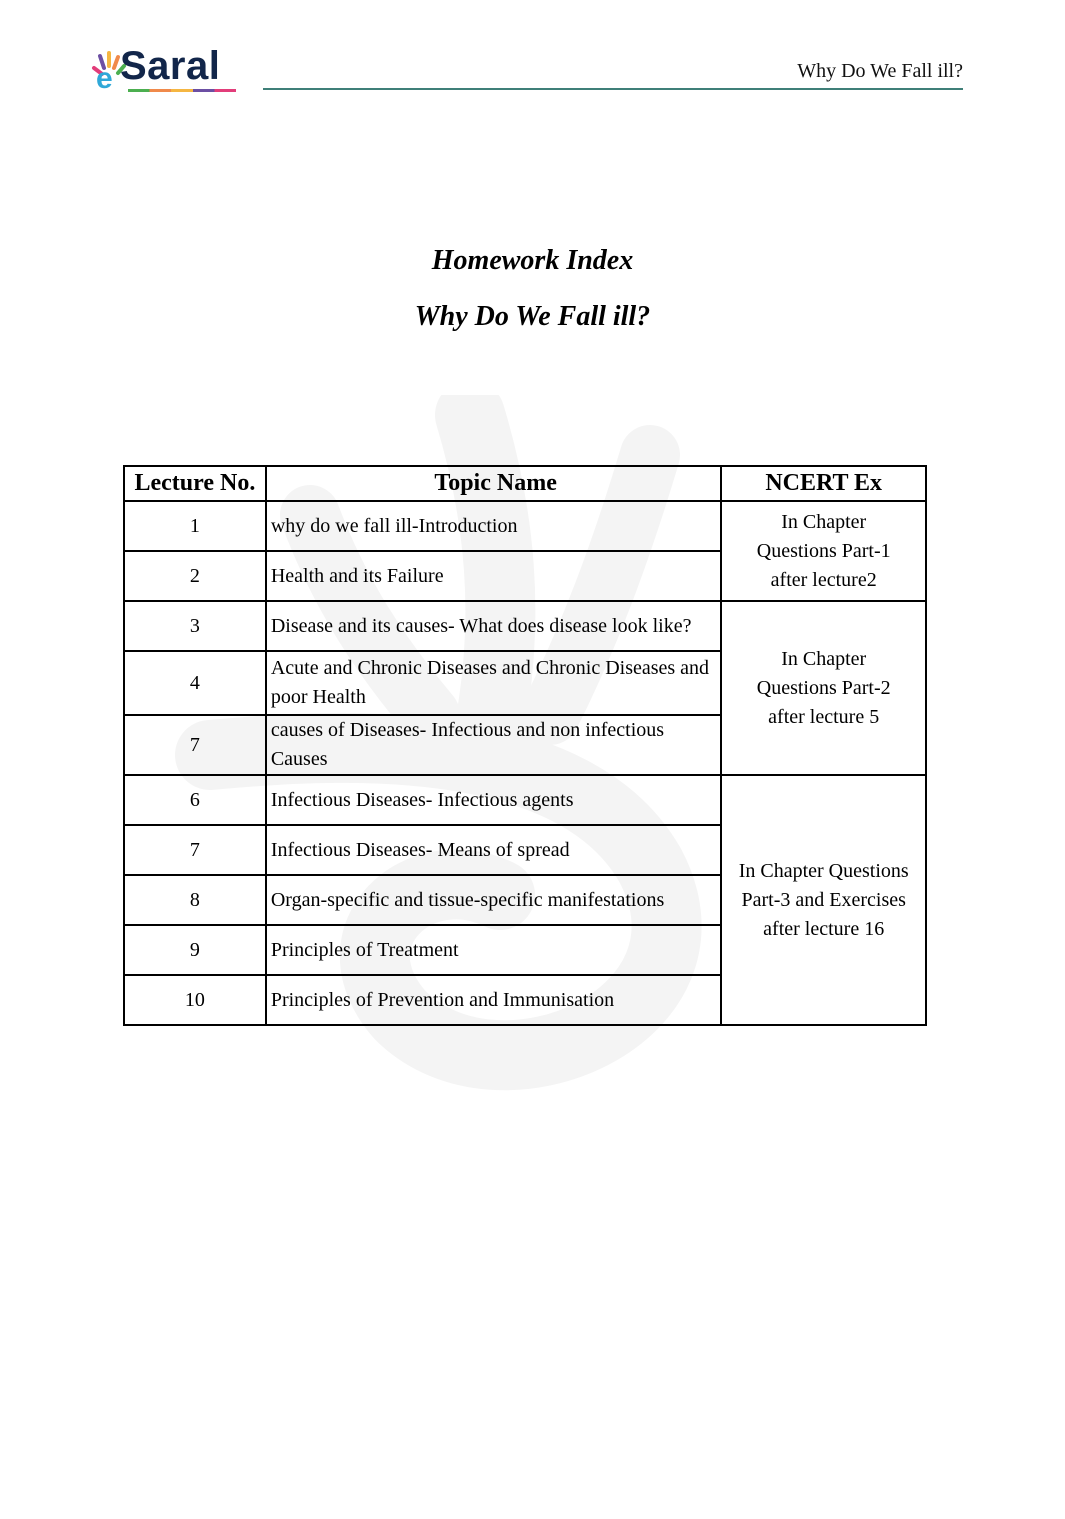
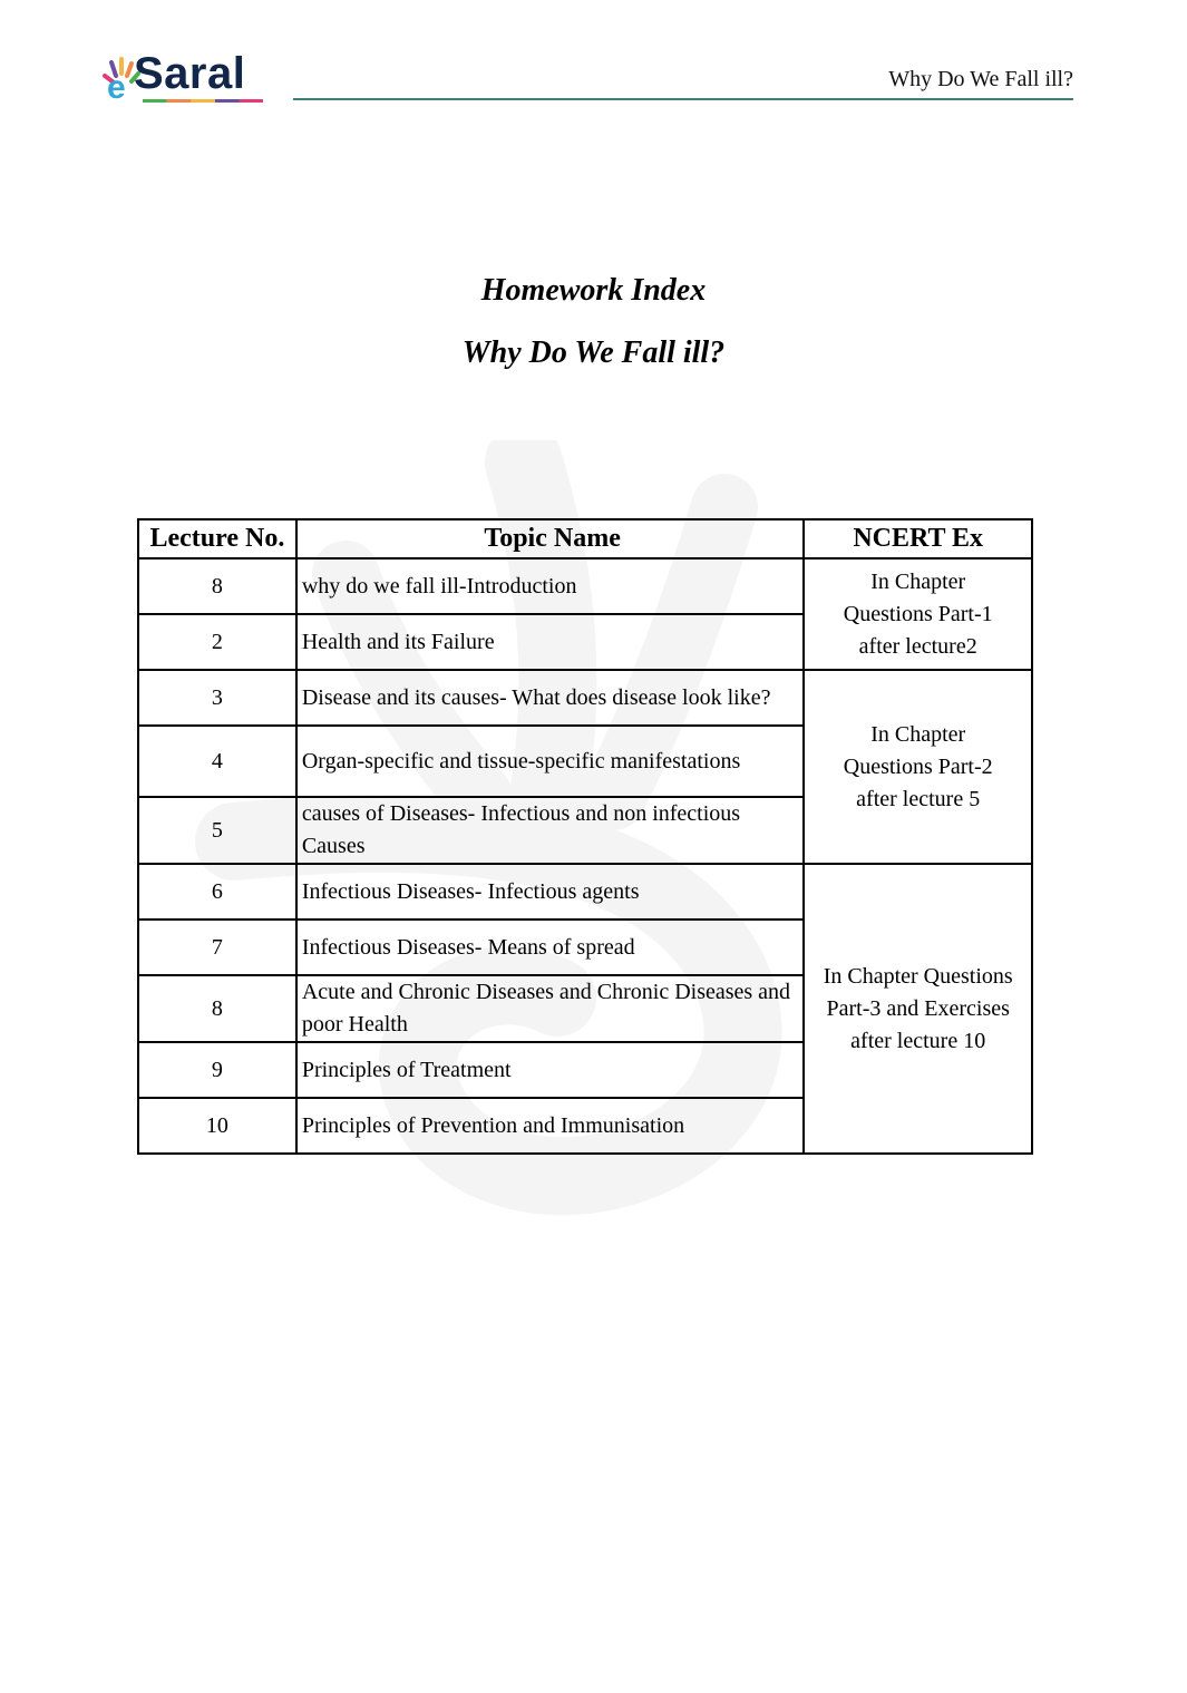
  e
  Saral
  Why Do We Fall ill?
  Homework Index
  Why Do We Fall ill?
  Lecture No.	Topic Name	NCERT Ex
- 1	why do we fall ill-Introduction	In Chapter Questions Part-1 after lecture2
+ 8	why do we fall ill-Introduction	In Chapter Questions Part-1 after lecture2
  2	Health and its Failure
  3	Disease and its causes- What does disease look like?	In Chapter Questions Part-2 after lecture 5
- 4	Acute and Chronic Diseases and Chronic Diseases and poor Health
+ 4	Organ-specific and tissue-specific manifestations
- 7	causes of Diseases- Infectious and non infectious Causes
+ 5	causes of Diseases- Infectious and non infectious Causes
- 6	Infectious Diseases- Infectious agents	In Chapter Questions Part-3 and Exercises after lecture 16
+ 6	Infectious Diseases- Infectious agents	In Chapter Questions Part-3 and Exercises after lecture 10
  7	Infectious Diseases- Means of spread
- 8	Organ-specific and tissue-specific manifestations
+ 8	Acute and Chronic Diseases and Chronic Diseases and poor Health
  9	Principles of Treatment
  10	Principles of Prevention and Immunisation
